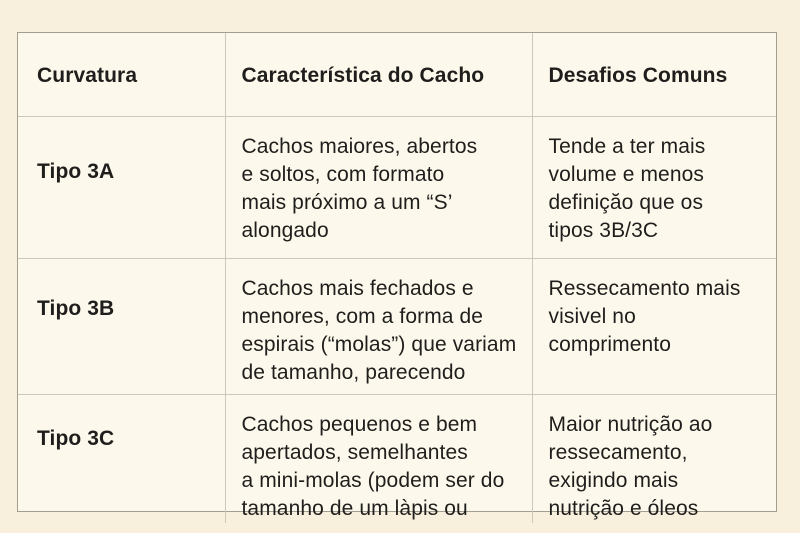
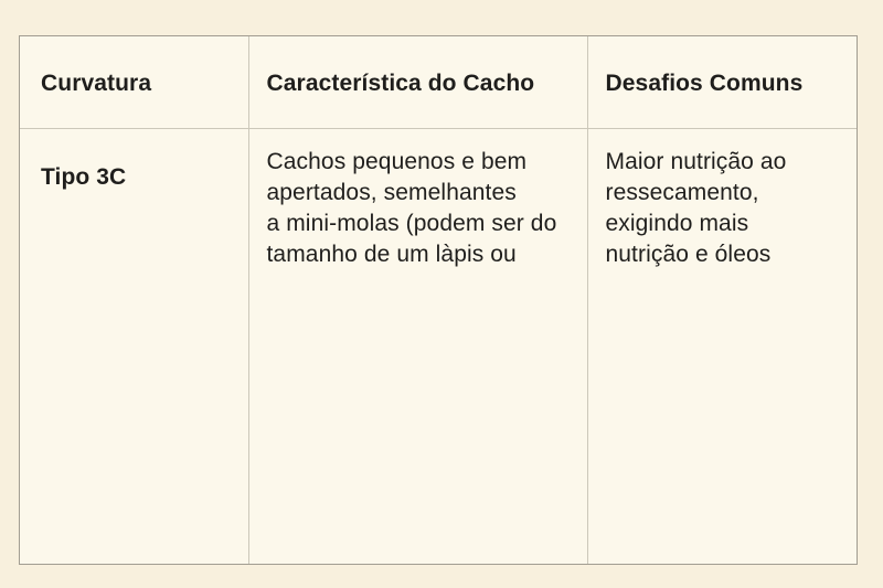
  Curvatura	Característica do Cacho	Desafios Comuns
- Tipo 3A	Cachos maiores, abertos e soltos, com formato mais próximo a um “S’ alongado	Tende a ter mais volume e menos definiçăo que os tipos 3B/3C
- Tipo 3B	Cachos mais fechados e menores, com a forma de espirais (“molas”) que variam de tamanho, parecendo	Ressecamento mais visivel no comprimento
  Tipo 3C	Cachos pequenos e bem apertados, semelhantes a mini-molas (podem ser do tamanho de um làpis ou	Maior nutrição ao ressecamento, exigindo mais nutrição e óleos
